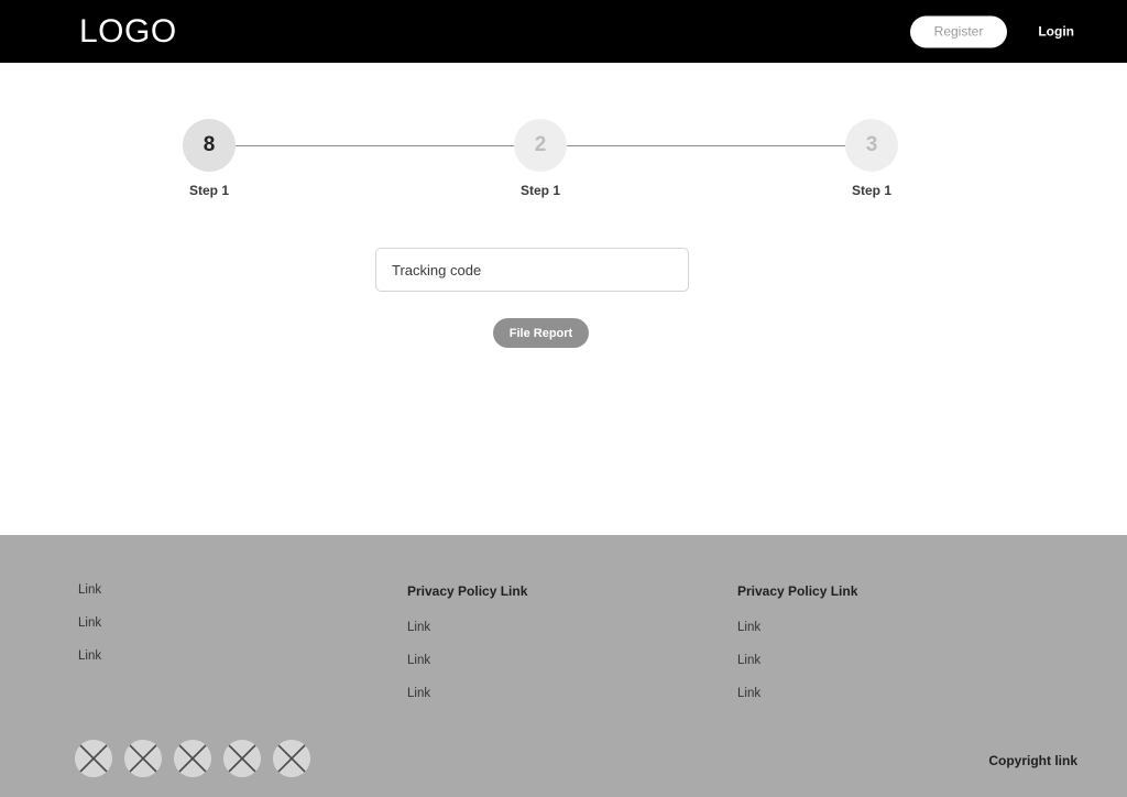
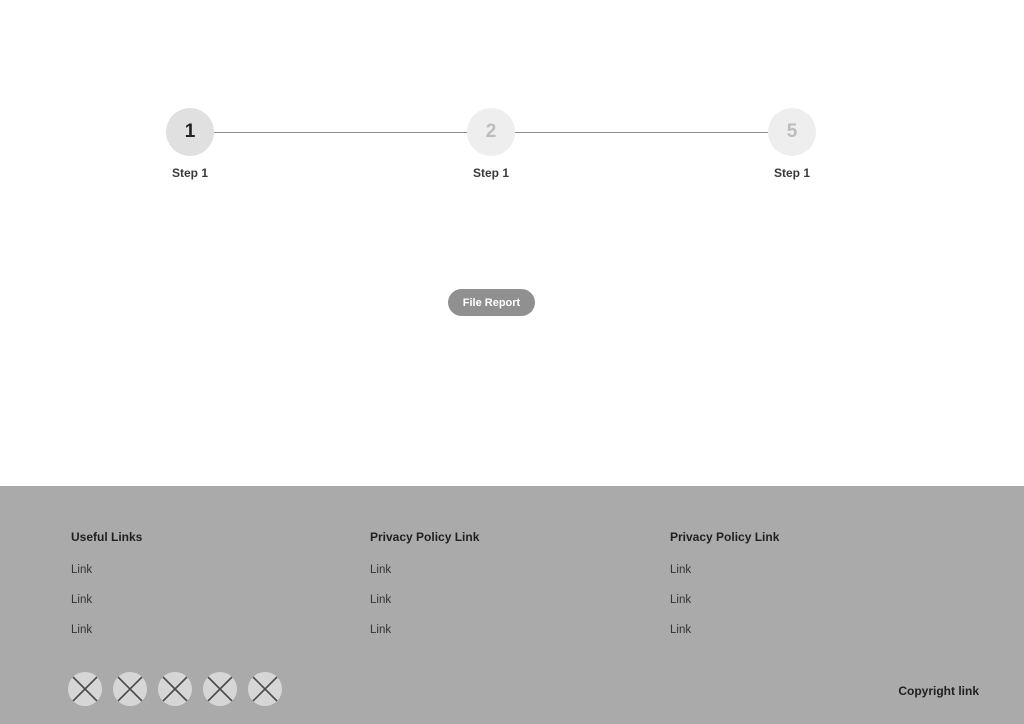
- LOGO
- Register
- Login
- 8
+ 1
  Step 1
  2
  Step 1
- 3
+ 5
  Step 1
- Tracking code
  File Report
+ Useful Links
  Link
  Link
  Link
  Privacy Policy Link
  Link
  Link
  Link
  Privacy Policy Link
  Link
  Link
  Link
  Copyright link
